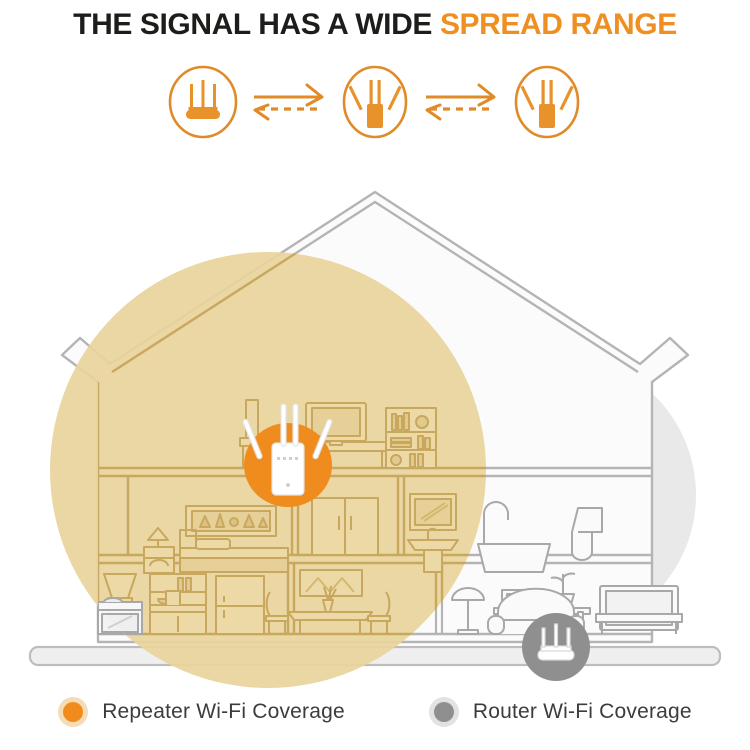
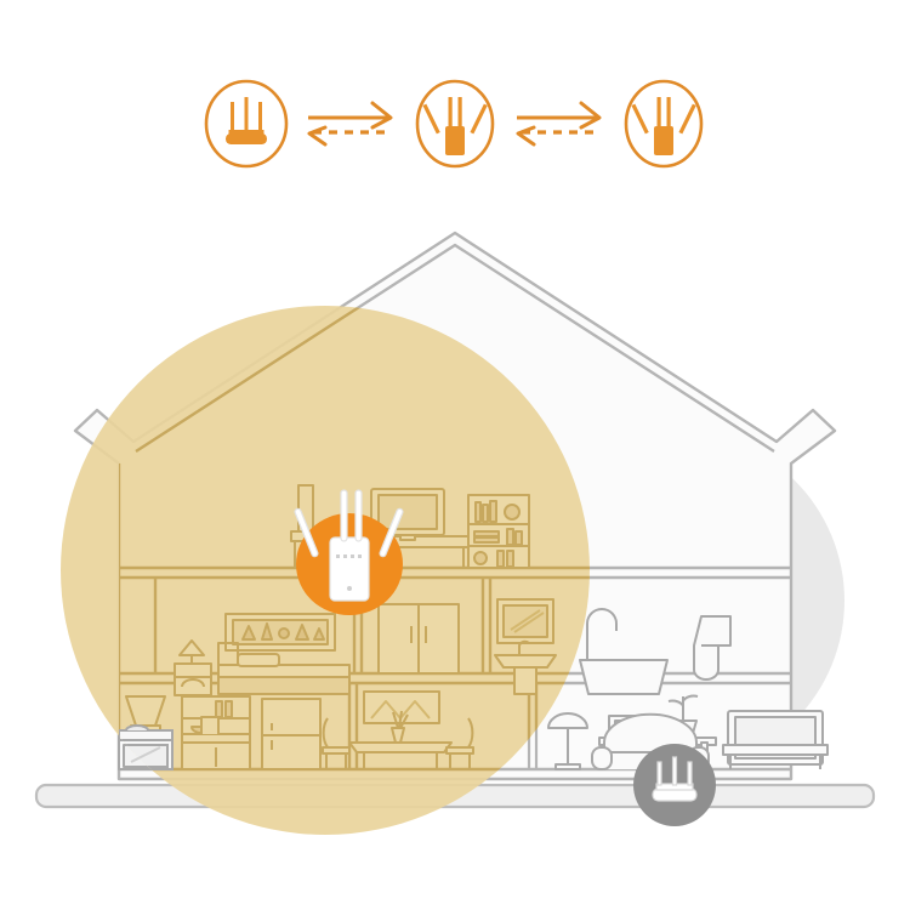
- THE SIGNAL HAS A WIDE SPREAD RANGE
- Repeater Wi-Fi Coverage
- Router Wi-Fi Coverage
